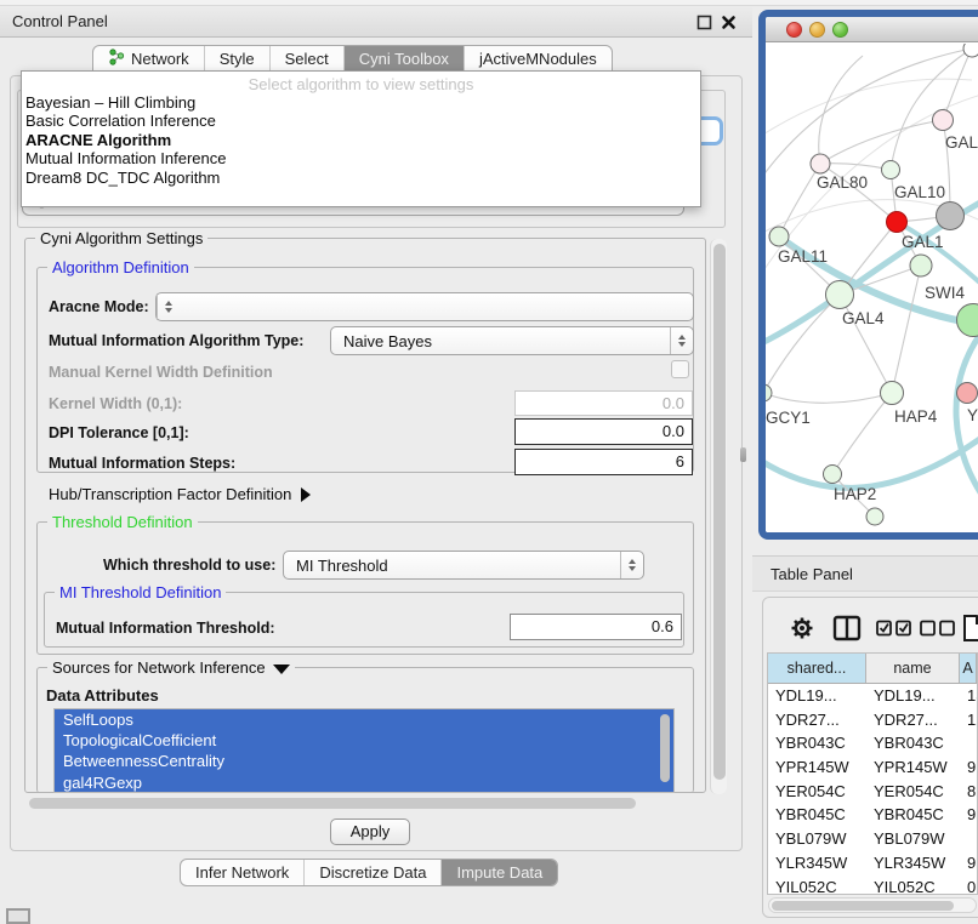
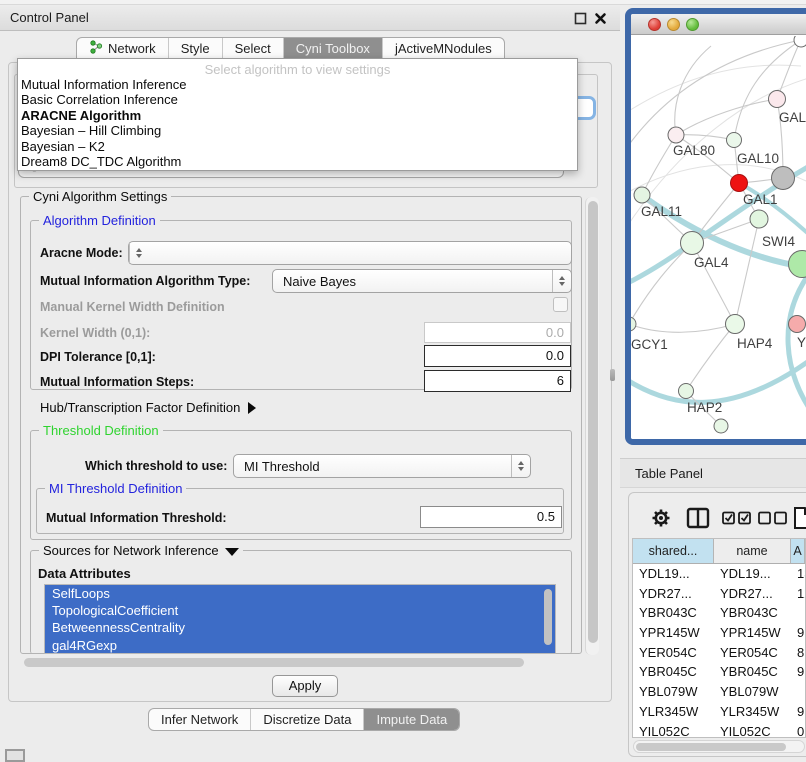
  Control Panel
  Network
  Style
  Select
  Cyni Toolbox
  jActiveMNodules
  Select algorithm to view settings
- Bayesian – Hill Climbing
+ Mutual Information Inference
  Basic Correlation Inference
  ARACNE Algorithm
- Mutual Information Inference
+ Bayesian – Hill Climbing
+ Bayesian – K2
  Dream8 DC_TDC Algorithm
  Cyni Algorithm Settings
  Algorithm Definition
  Aracne Mode:
  Mutual Information Algorithm Type:
  Naive Bayes
  Manual Kernel Width Definition
  Kernel Width (0,1):
  0.0
  DPI Tolerance [0,1]:
  0.0
  Mutual Information Steps:
  6
  Hub/Transcription Factor Definition
  Threshold Definition
  Which threshold to use:
  MI Threshold
  MI Threshold Definition
  Mutual Information Threshold:
- 0.6
+ 0.5
  Sources for Network Inference
  Data Attributes
  SelfLoops
  TopologicalCoefficient
  BetweennessCentrality
  gal4RGexp
  Apply
  Infer Network
  Discretize Data
  Impute Data
  GAL
  GAL80
  GAL10
  GAL1
  GAL11
  SWI4
  GAL4
  GCY1
  HAP4
  Y
  HAP2
  Table Panel
  shared...
  name
  A
  YDL19...
  YDL19...
  YDR27...
  YDR27...
  YBR043C
  YBR043C
  YPR145W
  YPR145W
  YER054C
  YER054C
  YBR045C
  YBR045C
  YBL079W
  YBL079W
  YLR345W
  YLR345W
  YIL052C
  YIL052C
